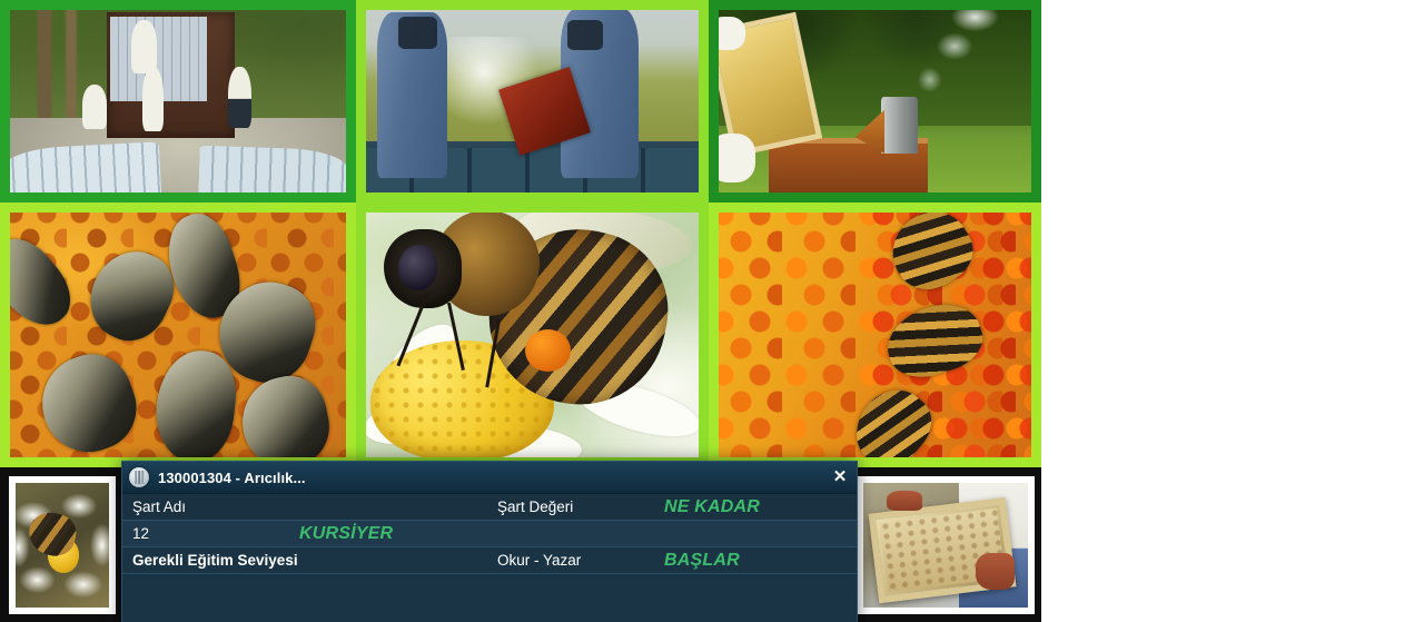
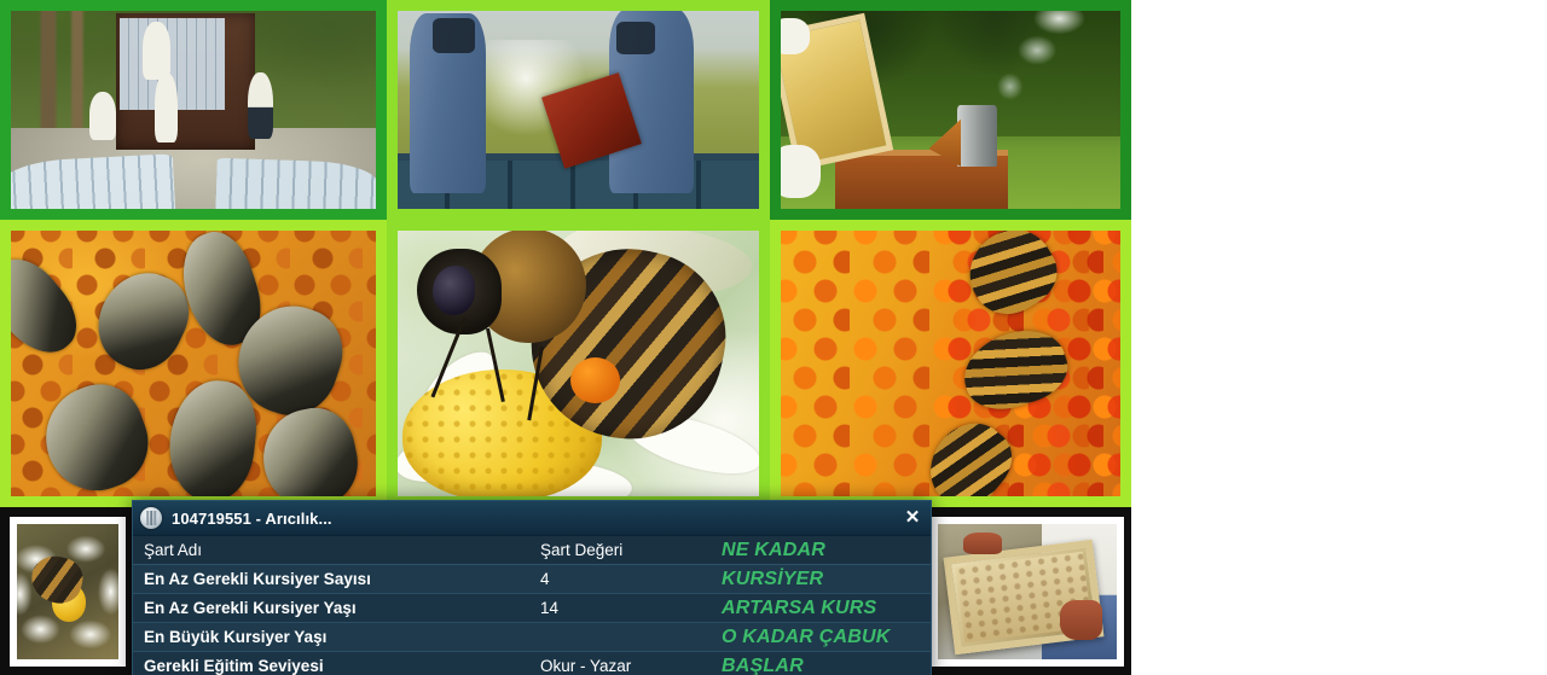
- 130001304 - Arıcılık...
+ 104719551 - Arıcılık...
  ✕
  Şart Adı
  Şart Değeri
  NE KADAR
+ En Az Gerekli Kursiyer Sayısı
- 12
+ 4
  KURSİYER
+ En Az Gerekli Kursiyer Yaşı
+ 14
+ ARTARSA KURS
+ En Büyük Kursiyer Yaşı
+ O KADAR ÇABUK
  Gerekli Eğitim Seviyesi
  Okur - Yazar
  BAŞLAR
